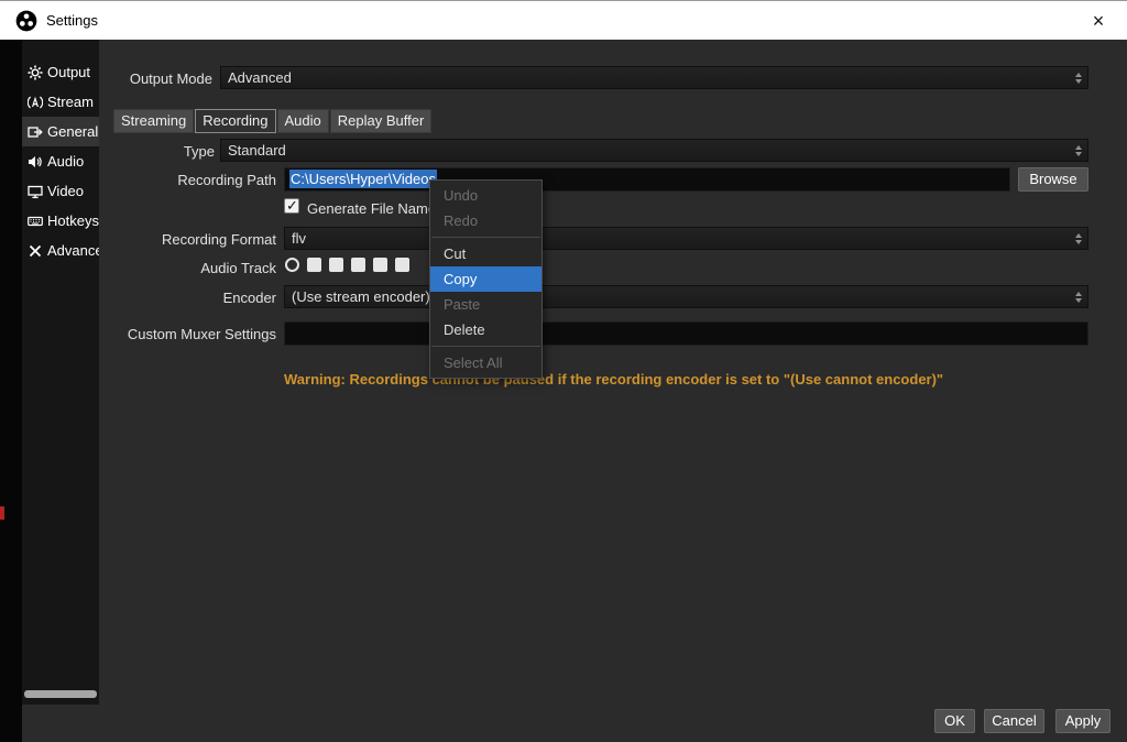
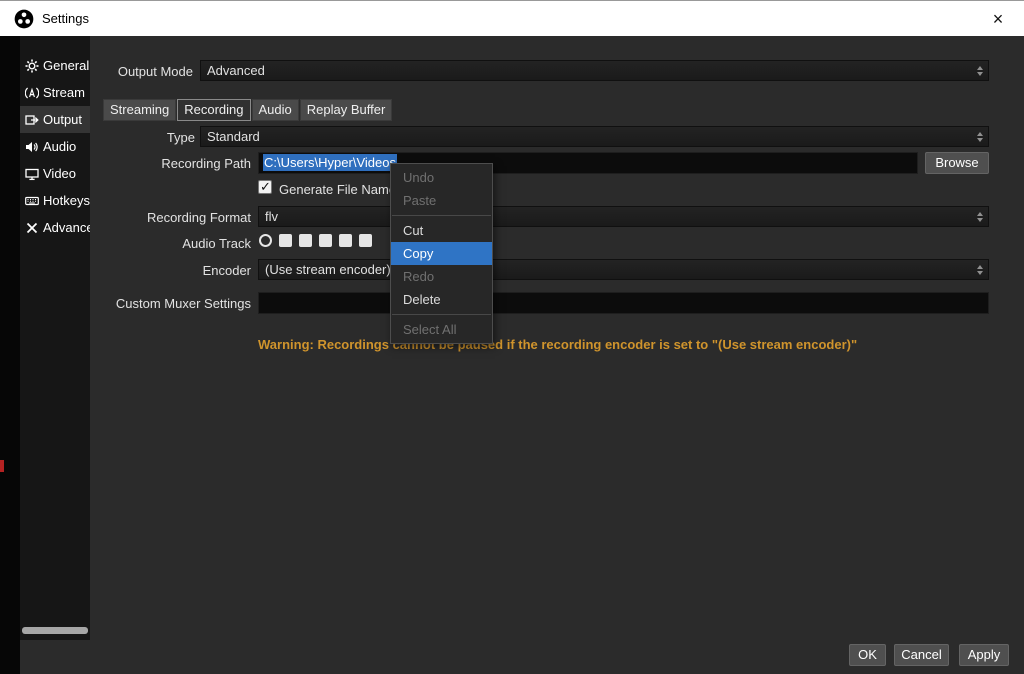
  Settings
  ×
- Output
+ General
  Stream
- General
+ Output
  Audio
  Video
  Hotkeys
  Advance
  Output Mode
  Advanced
  Streaming
  Recording
  Audio
  Replay Buffer
  Type
  Standard
  Recording Path
  C:\Users\Hyper\Video
  Browse
  Recording Format
  flv
  Audio Track
  Encoder
  (Use stream encoder)
  Custom Muxer Settings
- Warning: Recordings cannot be paused if the recording encoder is set to "(Use cannot encoder)"
+ Warning: Recordings cannot be paused if the recording encoder is set to "(Use stream encoder)"
  Undo
- Redo
+ Paste
  Cut
  Copy
- Paste
+ Redo
  Delete
  Select All
  OK
  Cancel
  Apply
